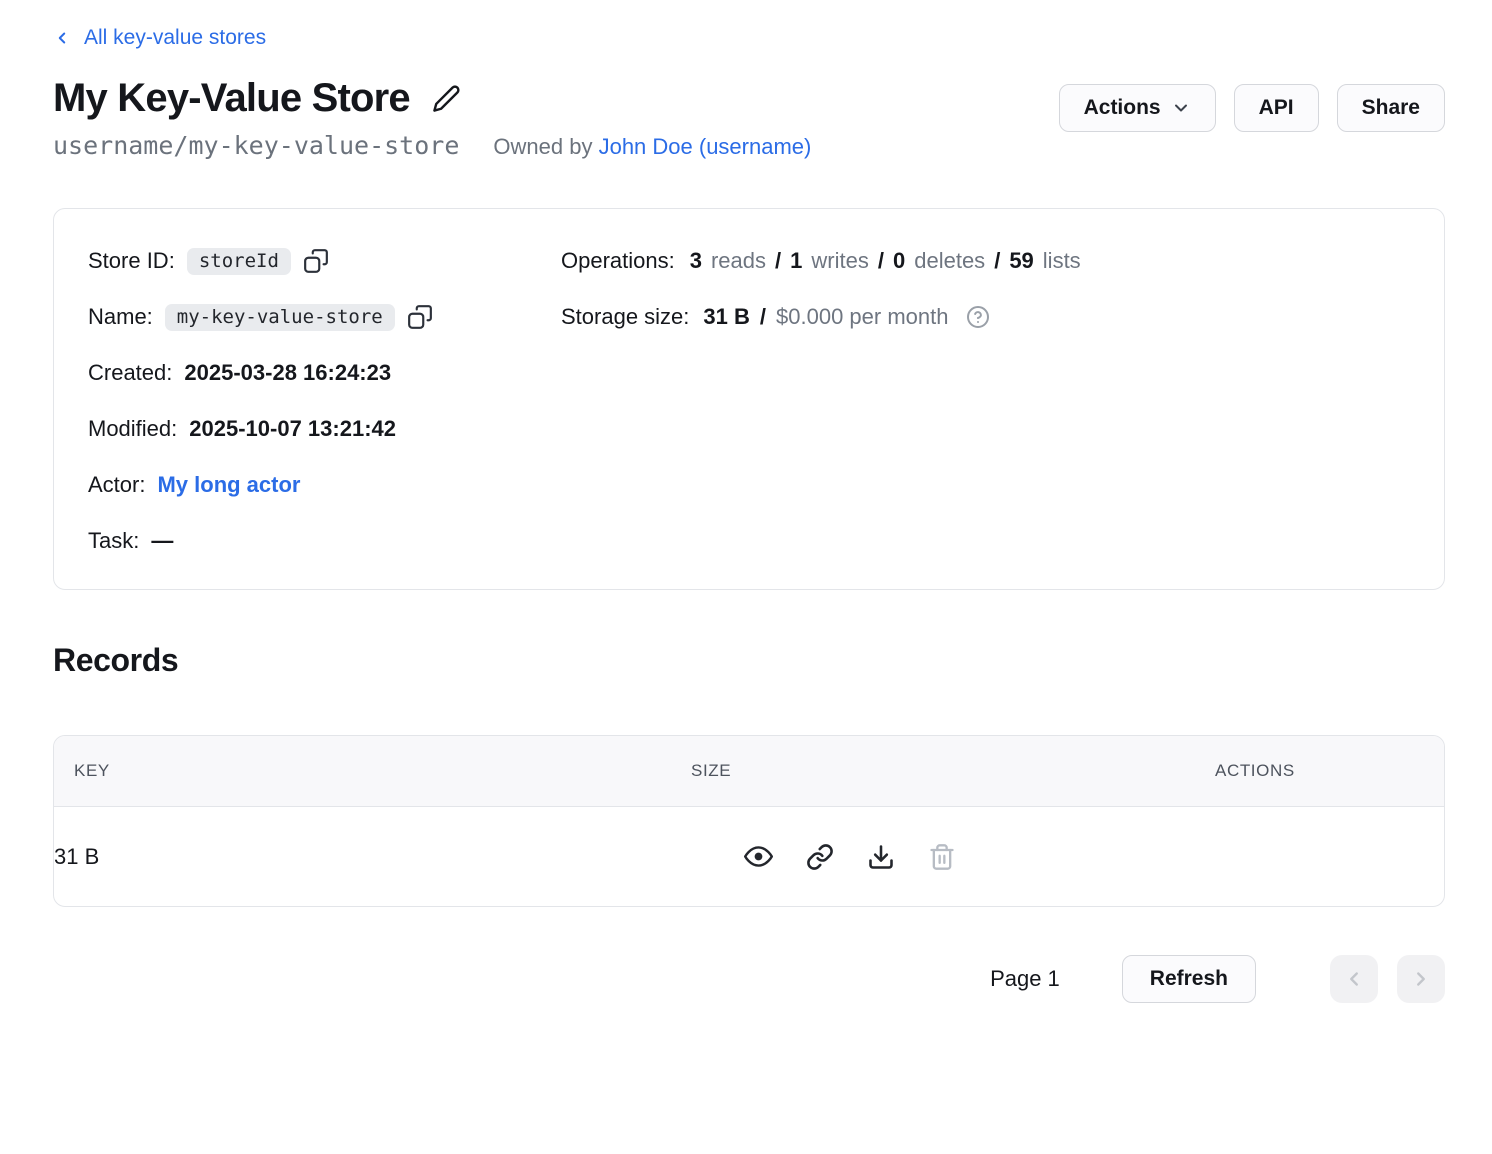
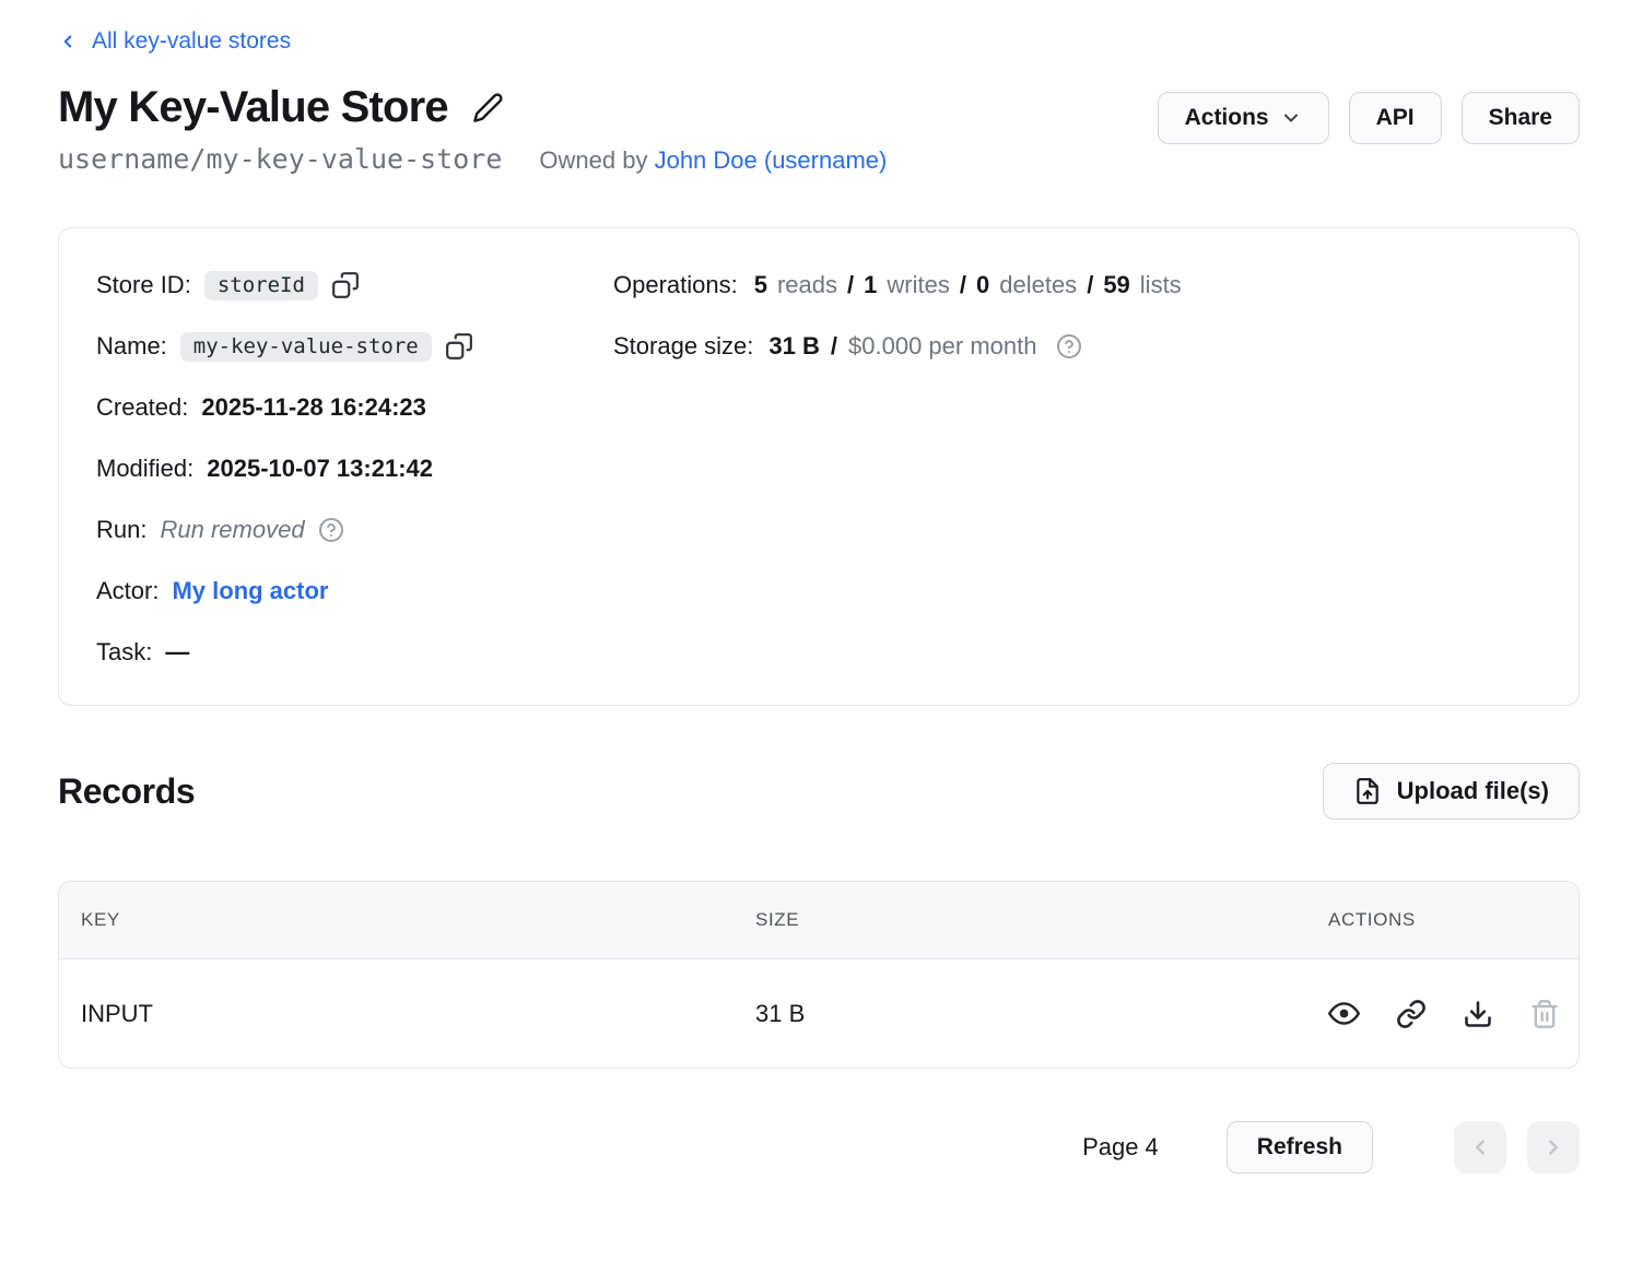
  All key-value stores
  My Key-Value Store
  username/my-key-value-store
  Owned by John Doe (username)
  Actions
  API
  Share
  Store ID:
  storeId
  Name:
  my-key-value-store
  Created:
- 2025-03-28 16:24:23
+ 2025-11-28 16:24:23
  Modified:
  2025-10-07 13:21:42
+ Run:
+ Run removed
  Actor:
  My long actor
  Task:
  —
  Operations:
- 3
+ 5
  reads
  /
  1
  writes
  /
  0
  deletes
  /
  59
  lists
  Storage size:
  31 B
  /
  $0.000 per month
  Records
+ Upload file(s)
  KEY
  SIZE
  ACTIONS
+ INPUT
  31 B
- Page 1
+ Page 4
  Refresh
